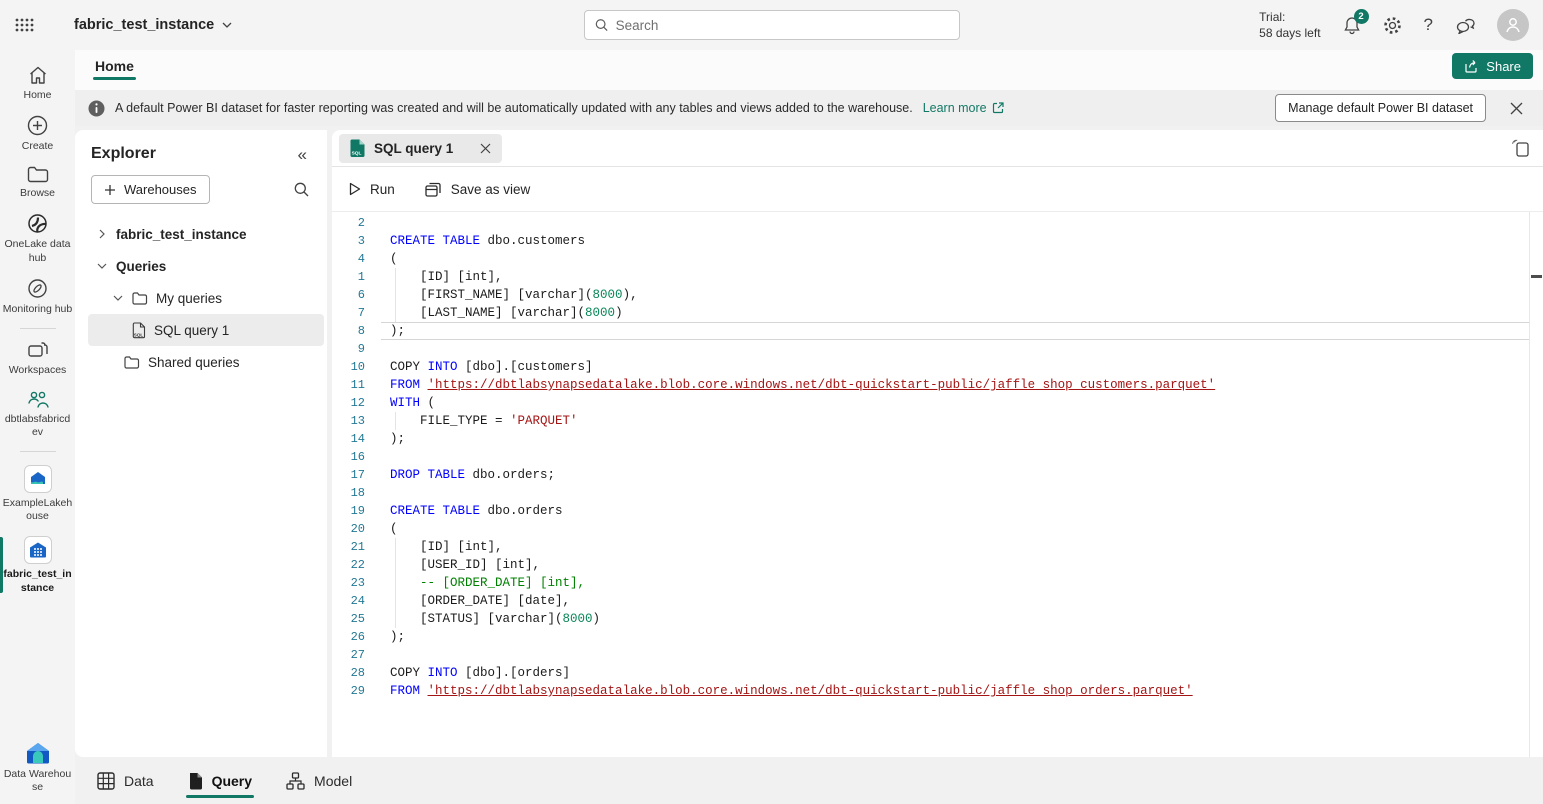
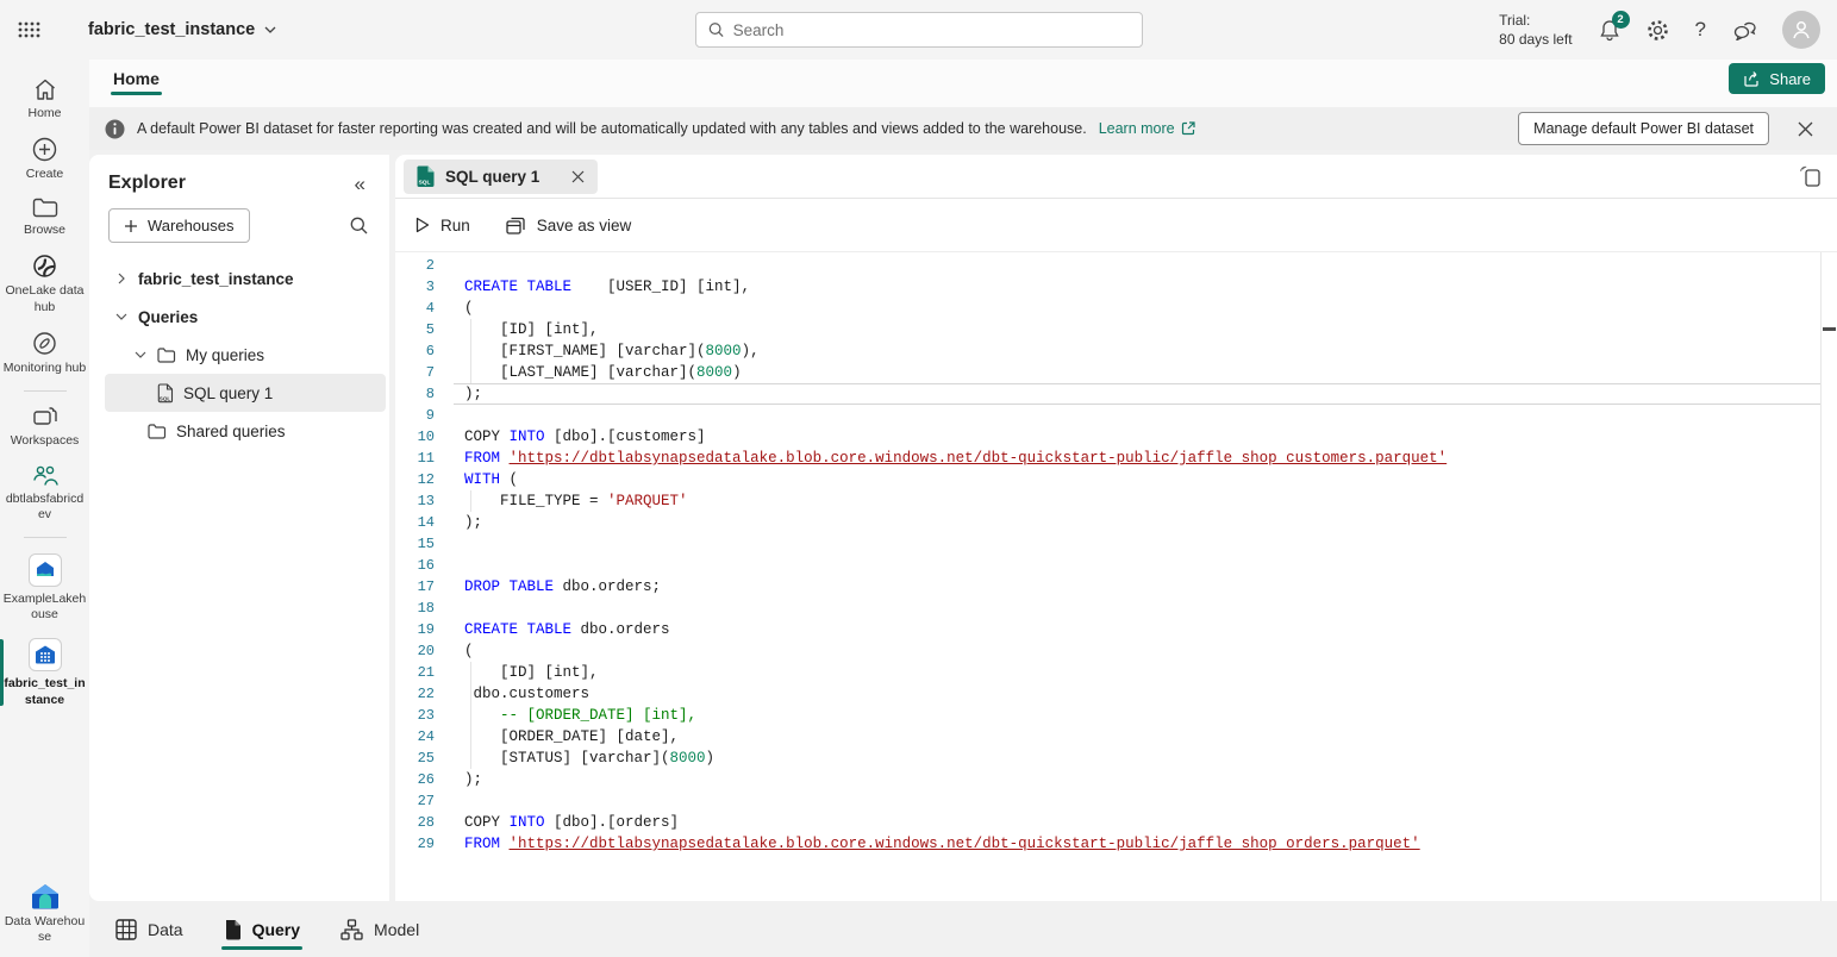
  fabric_test_instance
  Search
  Trial:
- 58 days left
+ 80 days left
  2
  ?
  Home
  Create
  Browse
  OneLake data hub
  Monitoring hub
  Workspaces
  dbtlabsfabricdev
  ExampleLakehouse
  fabric_test_instance
  Data Warehouse
  Home
  Share
  A default Power BI dataset for faster reporting was created and will be automatically updated with any tables and views added to the warehouse.
  Learn more
  Manage default Power BI dataset
  Explorer
  «
  Warehouses
  fabric_test_instance
  Queries
  My queries
  SQL query 1
  Shared queries
  SQL query 1
  Run
  Save as view
  2
  3
- CREATE TABLE dbo.customers
+ CREATE TABLE [USER_ID] [int],
  4
  (
- 1
+ 5
  [ID] [int],
  6
  [FIRST_NAME] [varchar](8000),
  7
  [LAST_NAME] [varchar](8000)
  8
  );
  9
  10
  COPY INTO [dbo].[customers]
  11
  FROM 'https://dbtlabsynapsedatalake.blob.core.windows.net/dbt-quickstart-public/jaffle_shop_customers.parquet'
  12
  WITH (
  13
  FILE_TYPE = 'PARQUET'
  14
  );
+ 15
  16
  17
  DROP TABLE dbo.orders;
  18
  19
  CREATE TABLE dbo.orders
  20
  (
  21
  [ID] [int],
  22
- [USER_ID] [int],
+ dbo.customers
  23
  -- [ORDER_DATE] [int],
  24
  [ORDER_DATE] [date],
  25
  [STATUS] [varchar](8000)
  26
  );
  27
  28
  COPY INTO [dbo].[orders]
  29
  FROM 'https://dbtlabsynapsedatalake.blob.core.windows.net/dbt-quickstart-public/jaffle_shop_orders.parquet'
  Data
  Query
  Model
